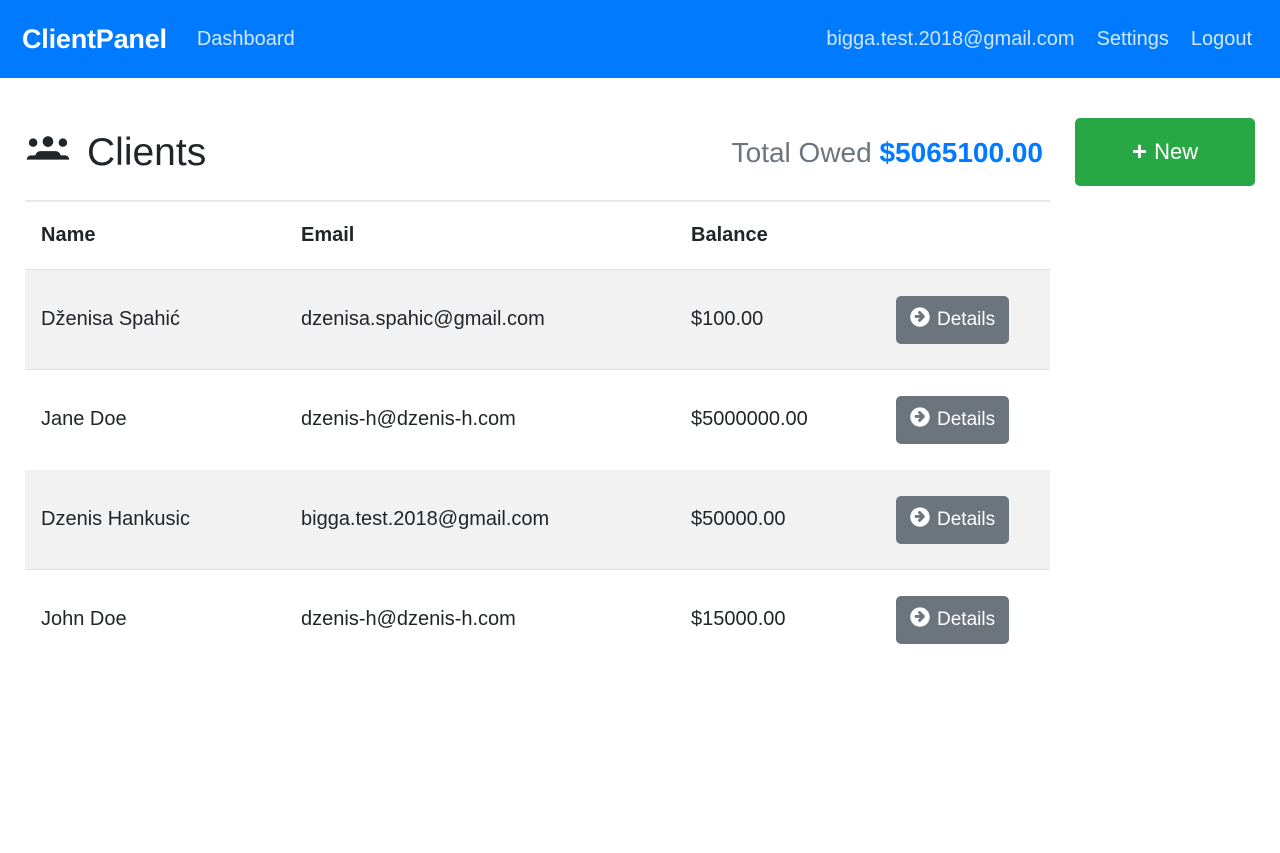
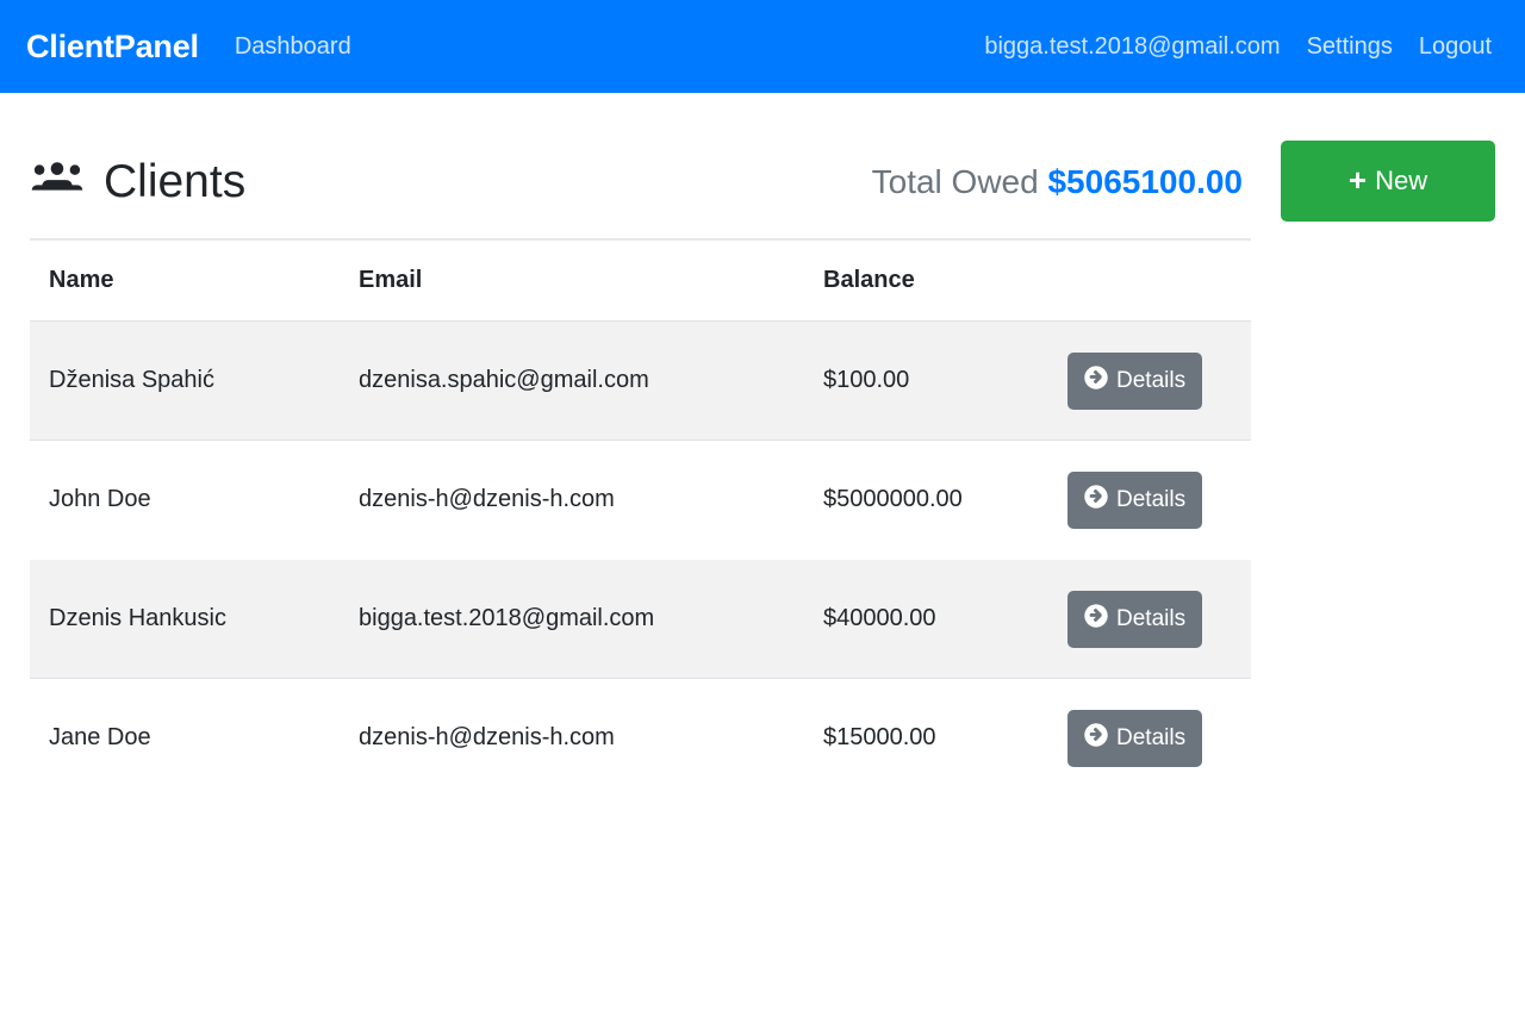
  ClientPanel
  Dashboard
  bigga.test.2018@gmail.com
  Settings
  Logout
  Clients
  Total Owed $5065100.00
  +
  New
  Name	Email	Balance
  Dženisa Spahić	dzenisa.spahic@gmail.com	$100.00	Details
- Jane Doe	dzenis-h@dzenis-h.com	$5000000.00	Details
+ John Doe	dzenis-h@dzenis-h.com	$5000000.00	Details
- Dzenis Hankusic	bigga.test.2018@gmail.com	$50000.00	Details
+ Dzenis Hankusic	bigga.test.2018@gmail.com	$40000.00	Details
- John Doe	dzenis-h@dzenis-h.com	$15000.00	Details
+ Jane Doe	dzenis-h@dzenis-h.com	$15000.00	Details
